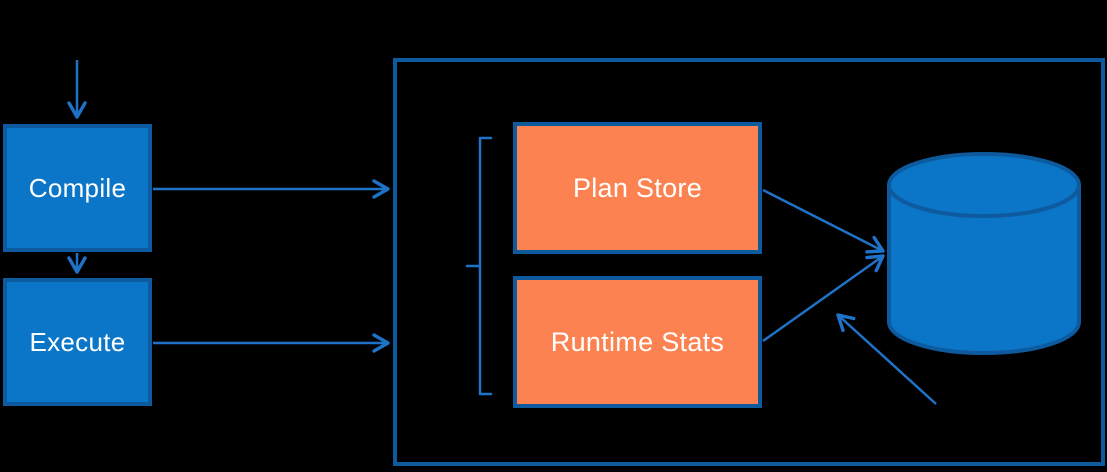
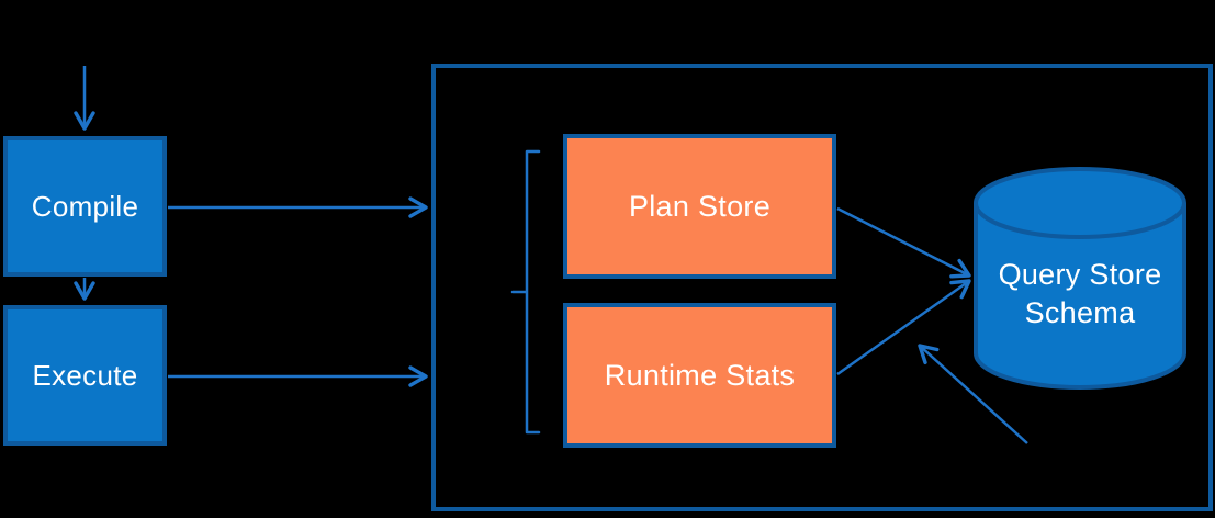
  Compile
  Execute
  Plan Store
  Runtime Stats
+ Query Store Schema
